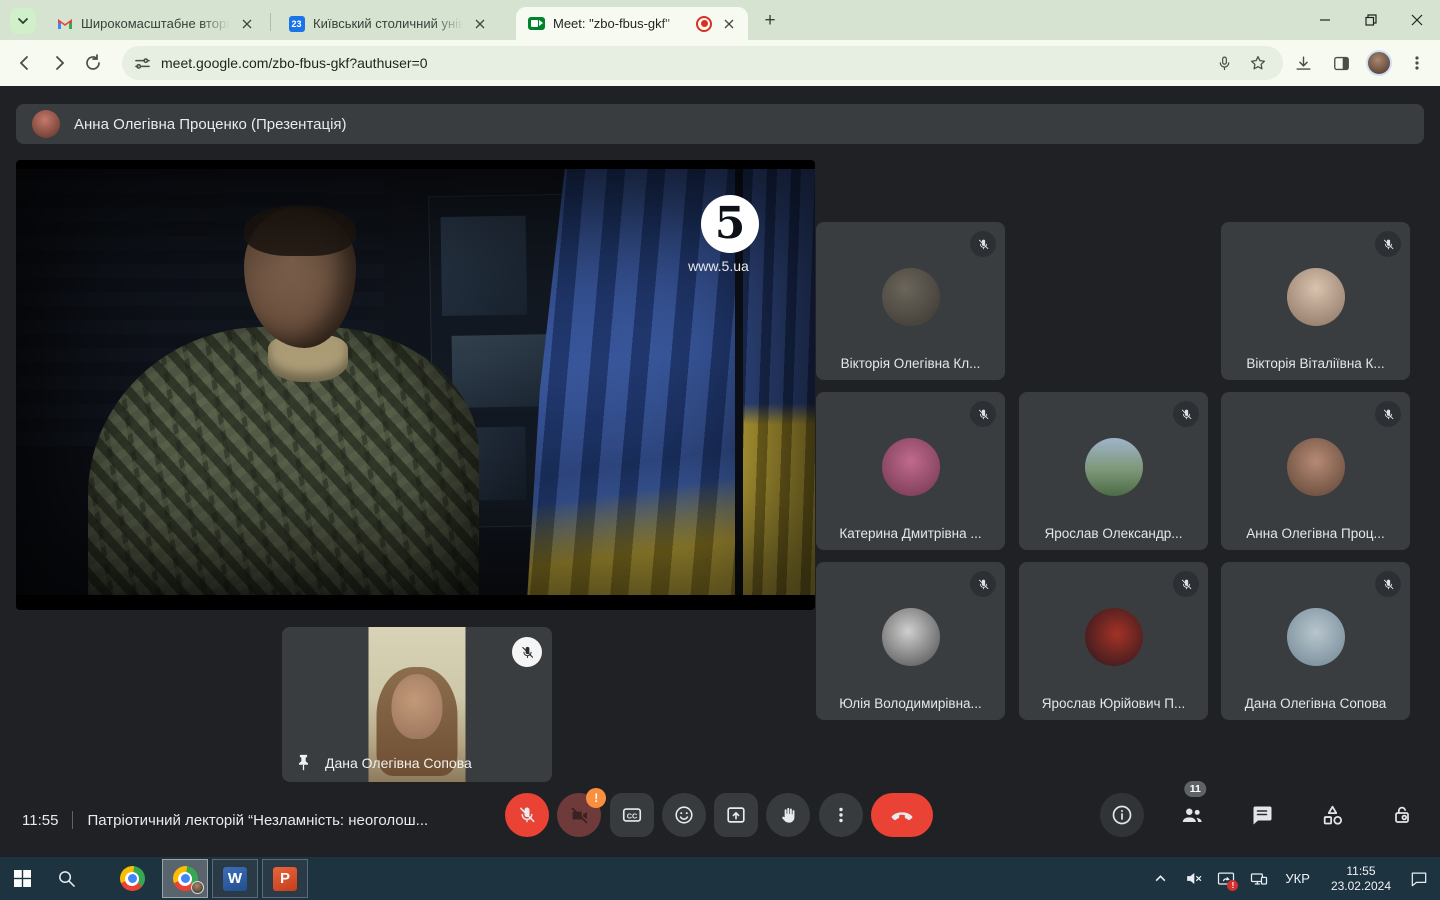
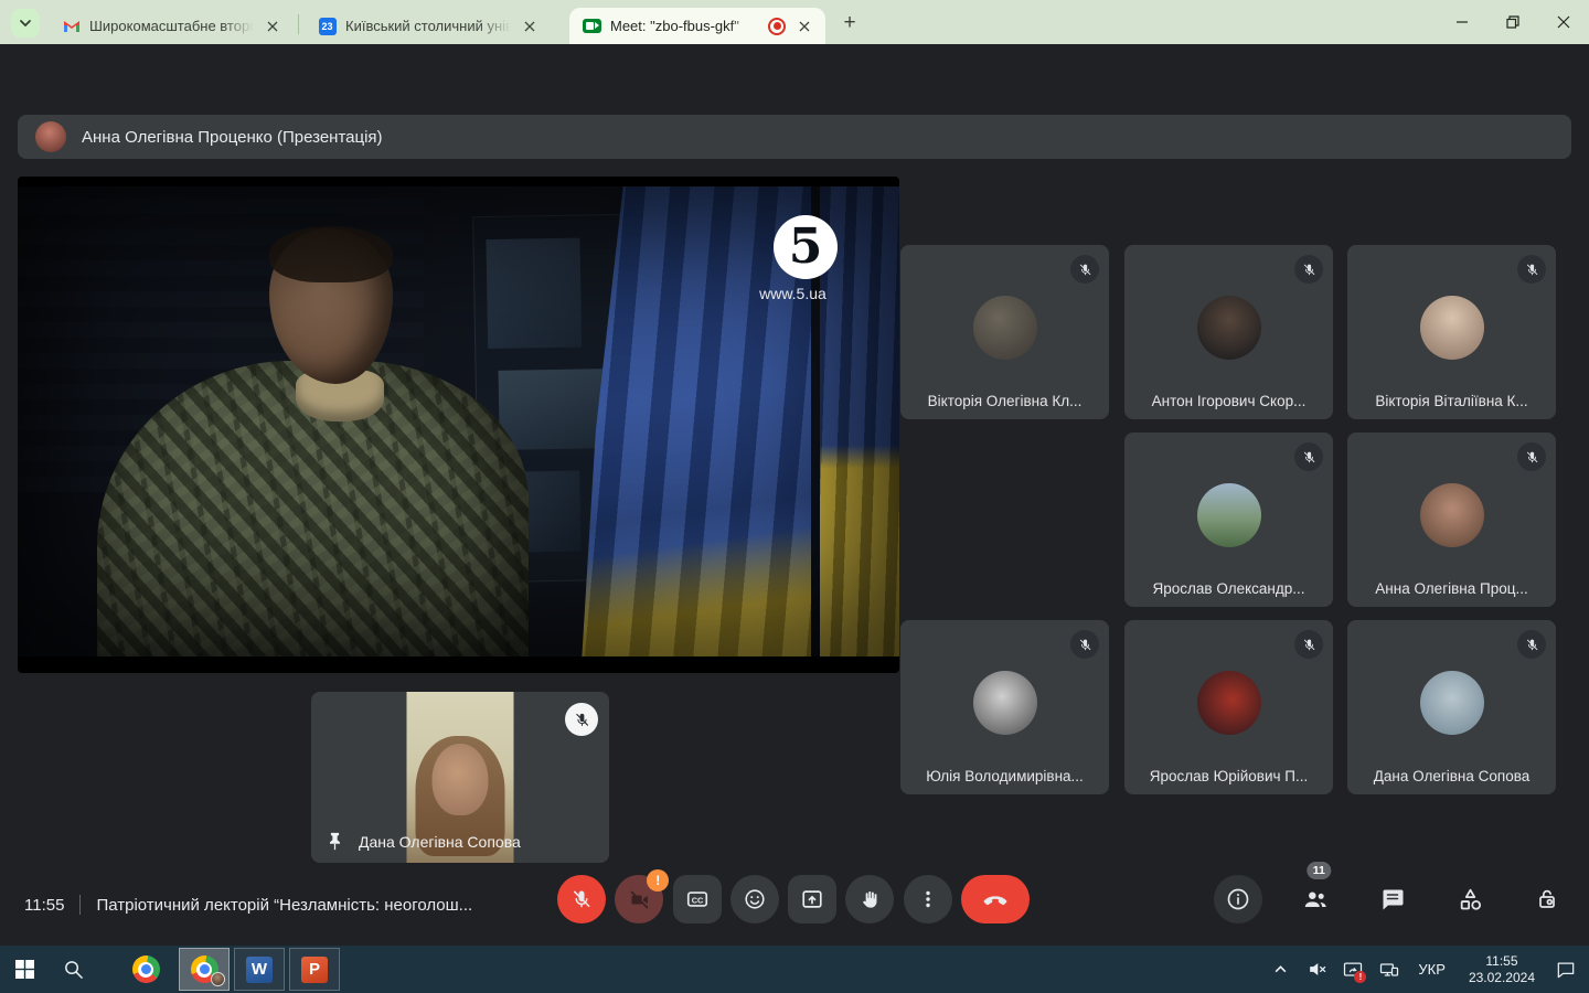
  Широкомасштабне вторг
  23
  Київський столичний унів
  Meet: "zbo-fbus-gkf"
  +
- meet.google.com/zbo-fbus-gkf?authuser=0
  Анна Олегівна Проценко (Презентація)
  5
  www.5.ua
  Дана Олегівна Сопова
  Вікторія Олегівна Кл...
+ Антон Ігорович Скор...
  Вікторія Віталіївна К...
- Катерина Дмитрівна ...
  Ярослав Олександр...
  Анна Олегівна Проц...
  Юлія Володимирівна...
  Ярослав Юрійович П...
  Дана Олегівна Сопова
  11:55
  Патріотичний лекторій “Незламність: неоголош...
  !
  CC
  11
  W
  P
  !
  УКР
  11:55
  23.02.2024
